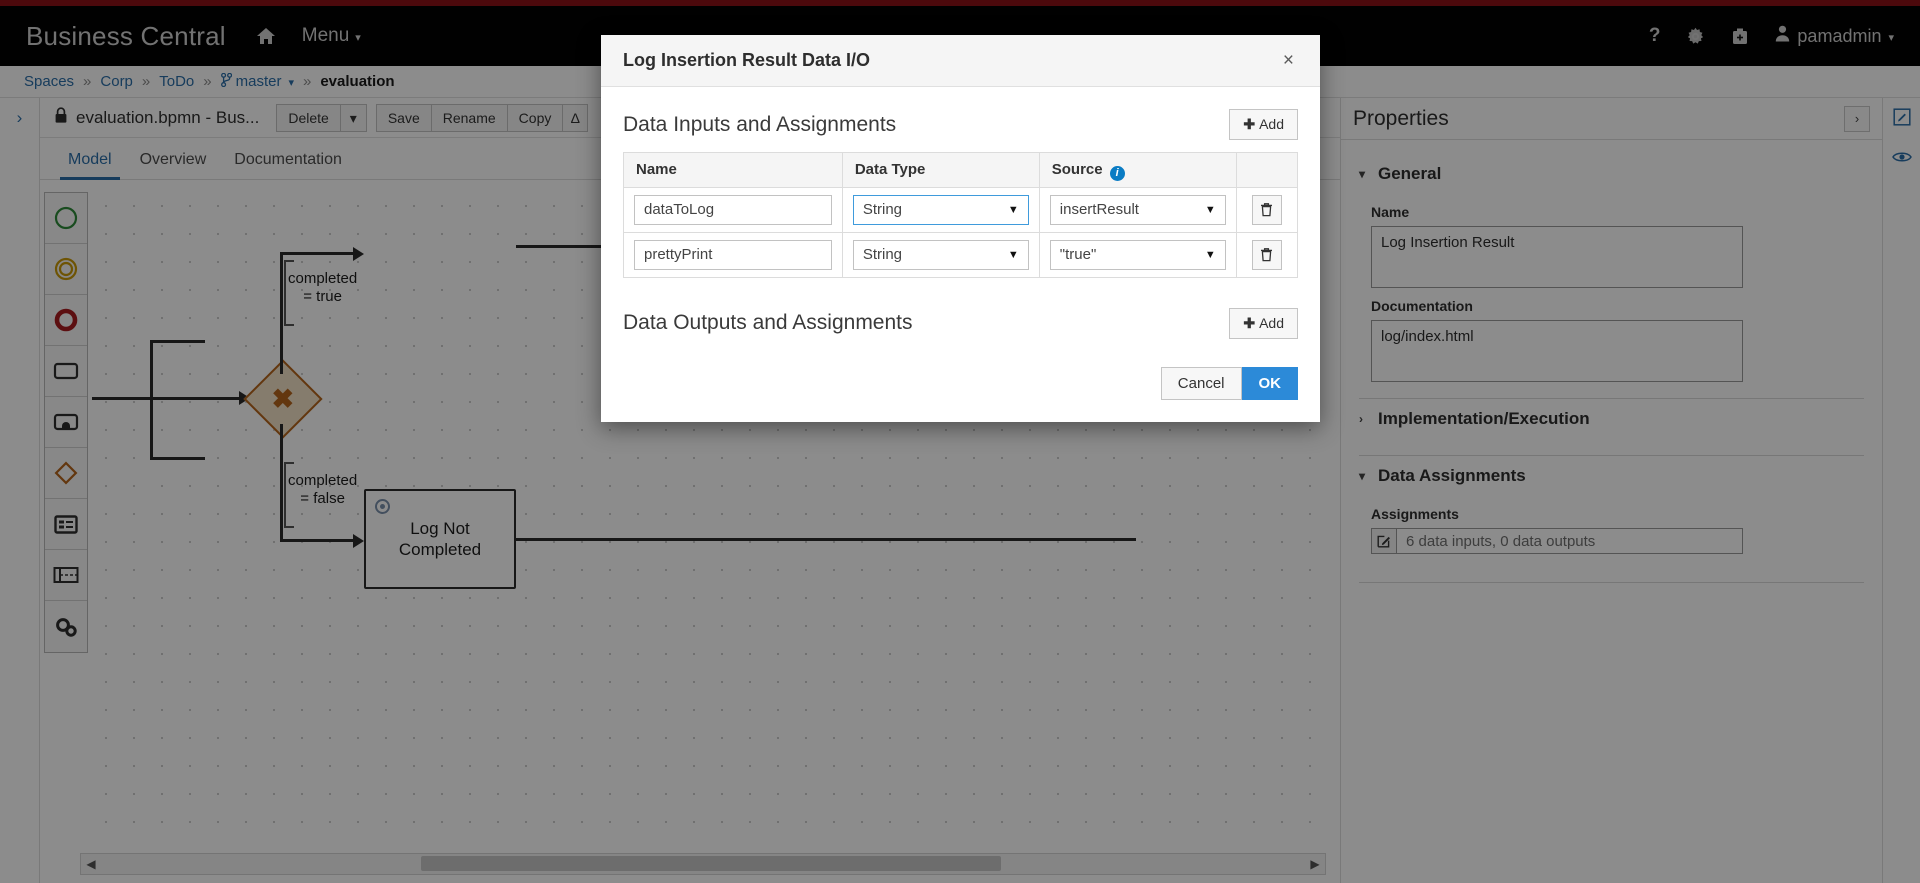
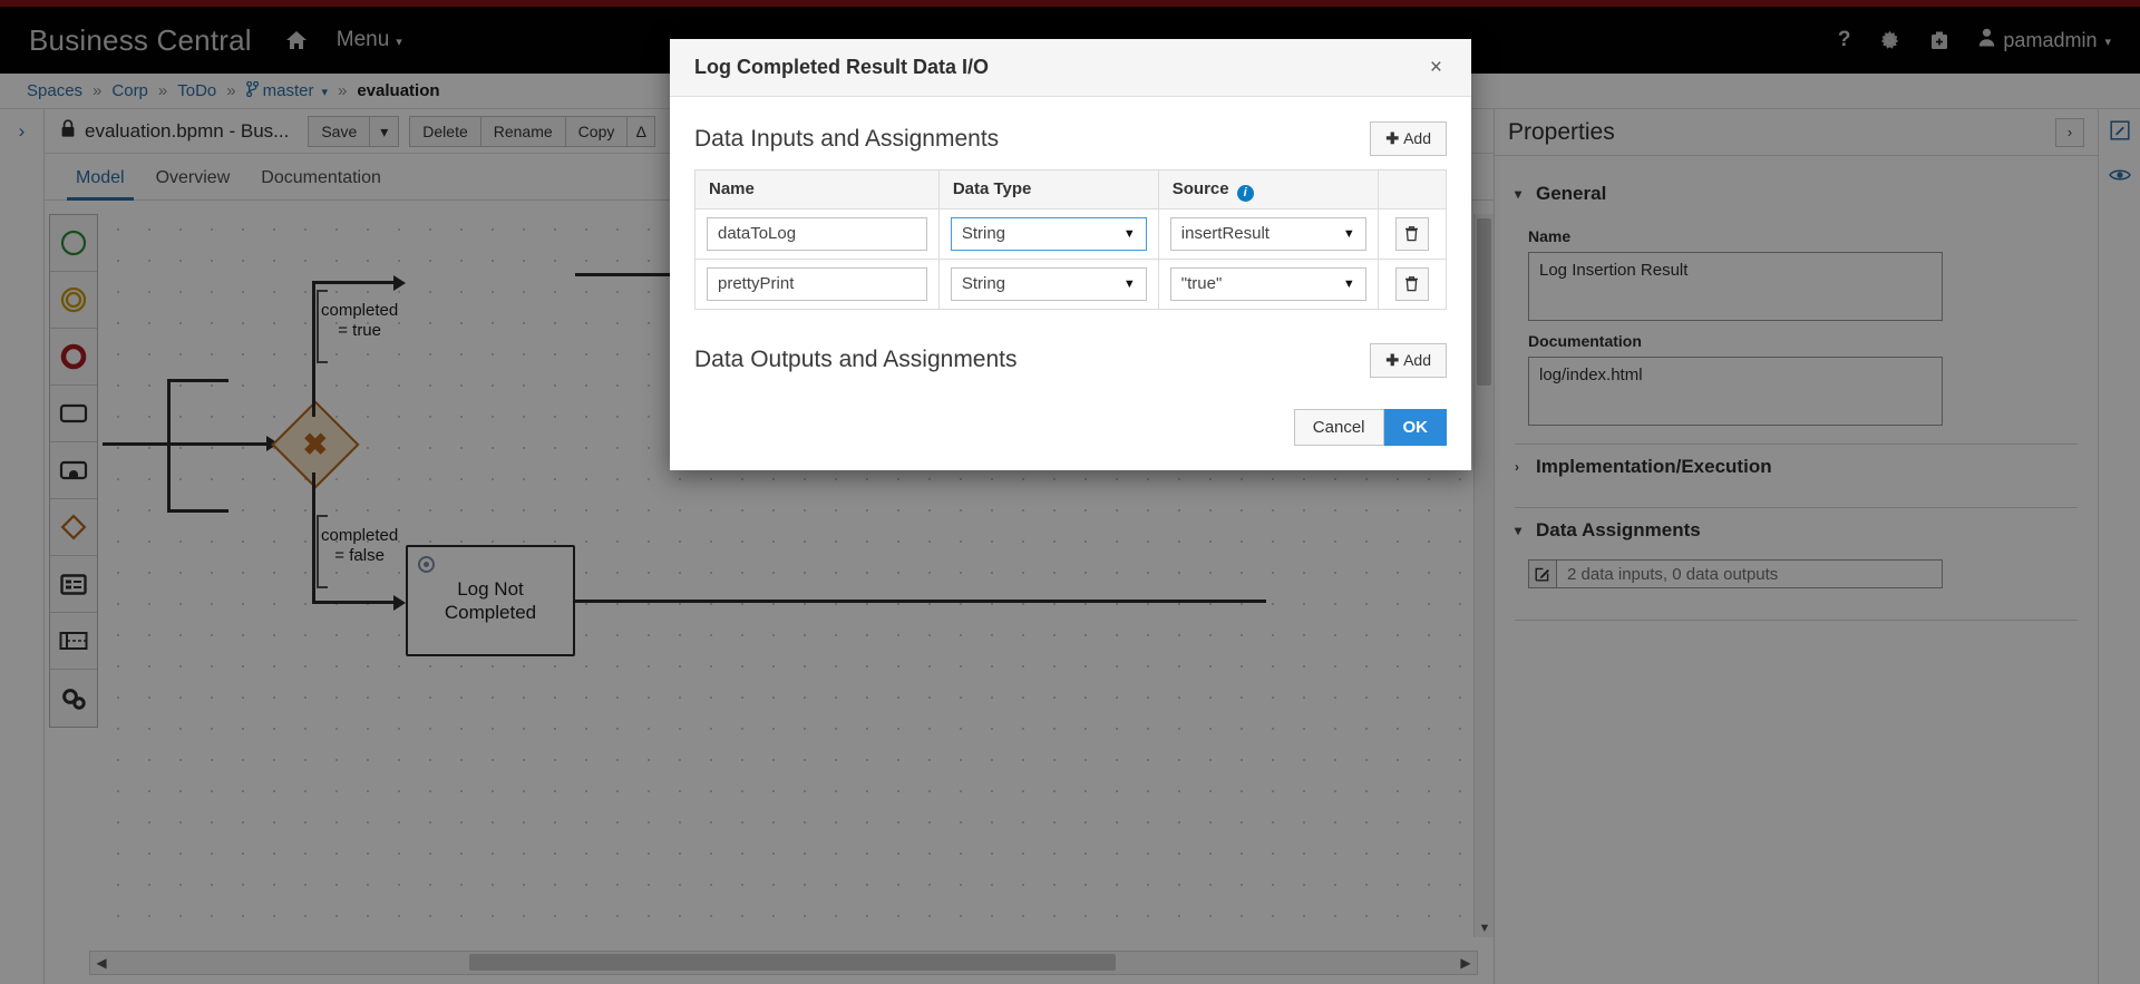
  Business Central
  Menu
  ▾
  ?
  pamadmin
  ▾
  Spaces
  »
  Corp
  »
  ToDo
  »
  master
  ▾
  »
  evaluation
  ›
  evaluation.bpmn - Bus...
- Delete
+ Save
  ▾
- Save
+ Delete
  Rename
  Copy
  Δ
  Model
  Overview
  Documentation
  completed
  = true
  completed
  = false
  Log Not Completed
+ ▼
  ◀
  ▶
  Properties
  ›
  ▾
  General
  Name
  Log Insertion Result
  Documentation
  log/index.html
  ›
  Implementation/Execution
  ▾
  Data Assignments
- Assignments
- 6 data inputs, 0 data outputs
+ 2 data inputs, 0 data outputs
- Log Insertion Result Data I/O
+ Log Completed Result Data I/O
  ×
  Data Inputs and Assignments
  ✚ Add
  Name	Data Type	Source i
  dataToLog	String ▼	insertResult ▼
  prettyPrint	String ▼	"true" ▼
  Data Outputs and Assignments
  ✚ Add
  Cancel
  OK
